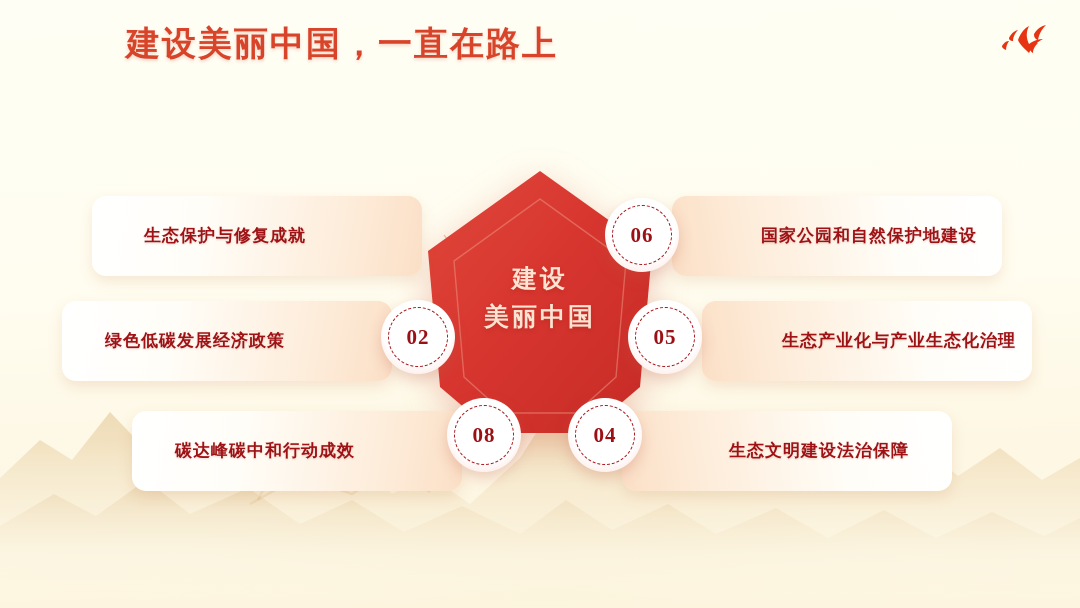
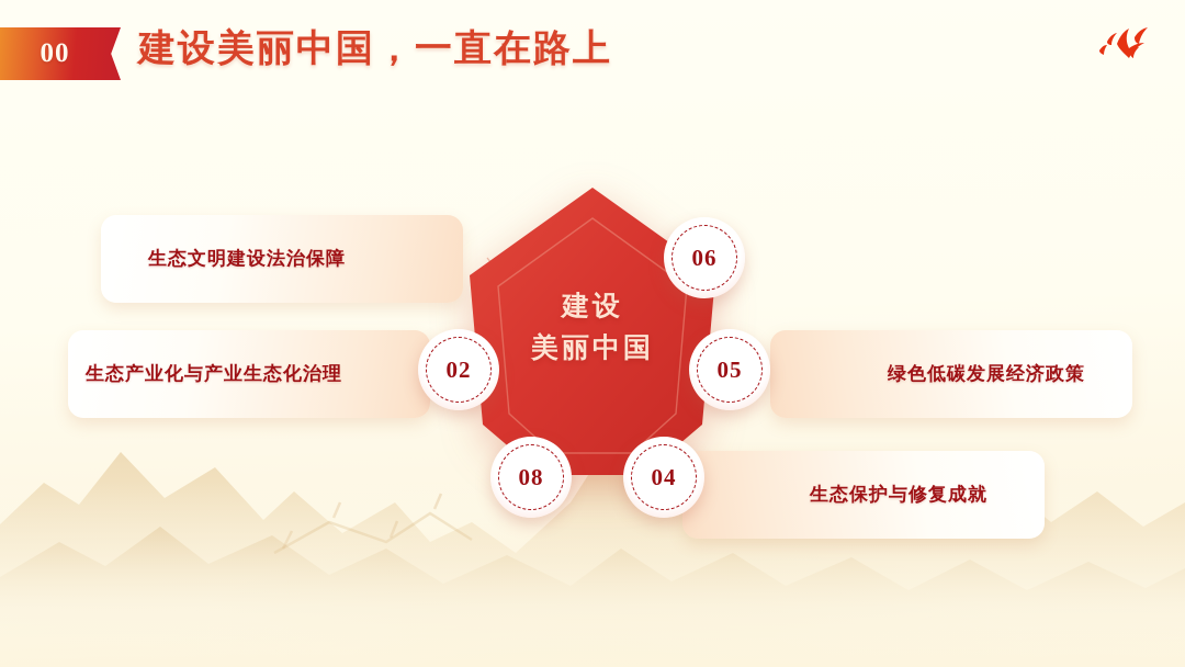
+ 00
  建设美丽中国，一直在路上
  建设
  美丽中国
- 生态保护与修复成就
+ 生态文明建设法治保障
- 绿色低碳发展经济政策
+ 生态产业化与产业生态化治理
- 碳达峰碳中和行动成效
- 生态文明建设法治保障
+ 生态保护与修复成就
- 生态产业化与产业生态化治理
+ 绿色低碳发展经济政策
- 国家公园和自然保护地建设
  02
  08
  04
  05
  06
